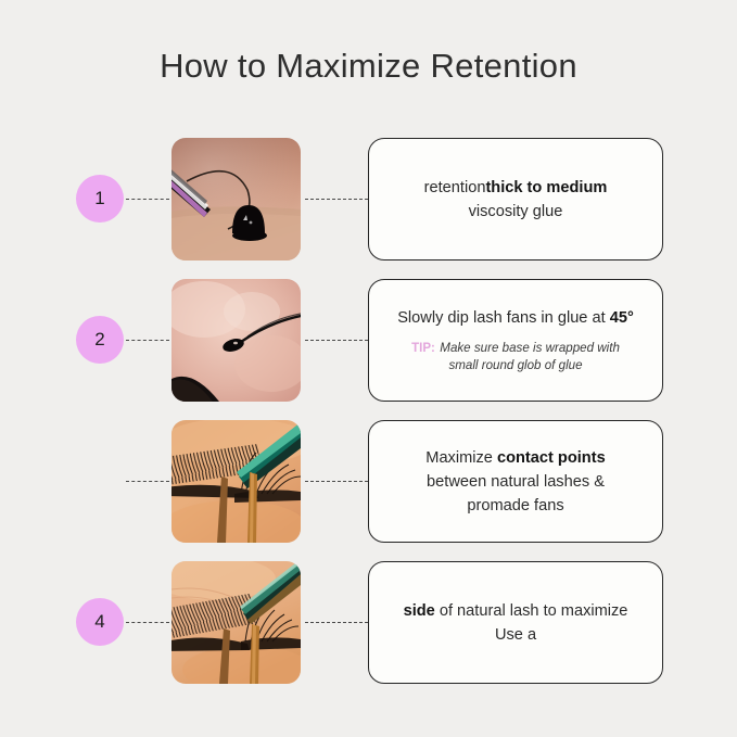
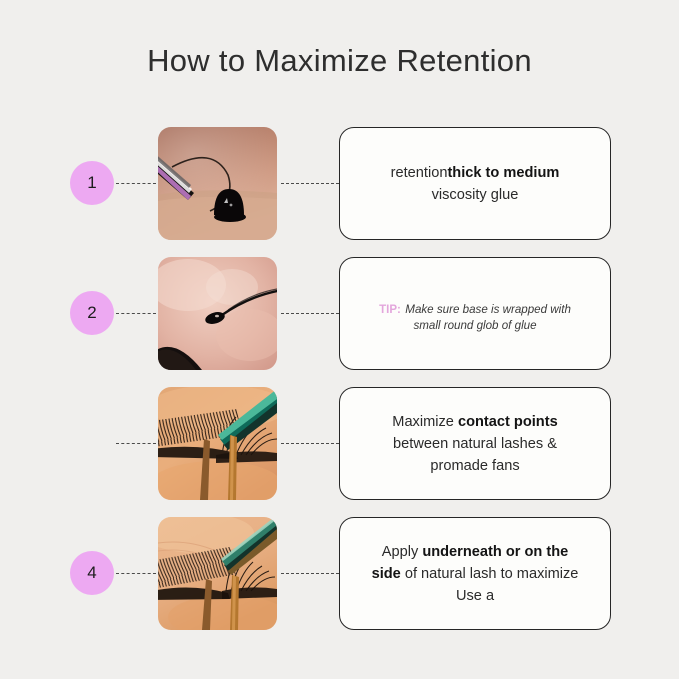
  How to Maximize Retention
  1
  retentionthick to medium
  viscosity glue
  2
- Slowly dip lash fans in glue at 45°
  TIP: Make sure base is wrapped with
  small round glob of glue
  Maximize contact points
  between natural lashes &
  promade fans
  4
+ Apply underneath or on the
  side of natural lash to maximize
  Use a
